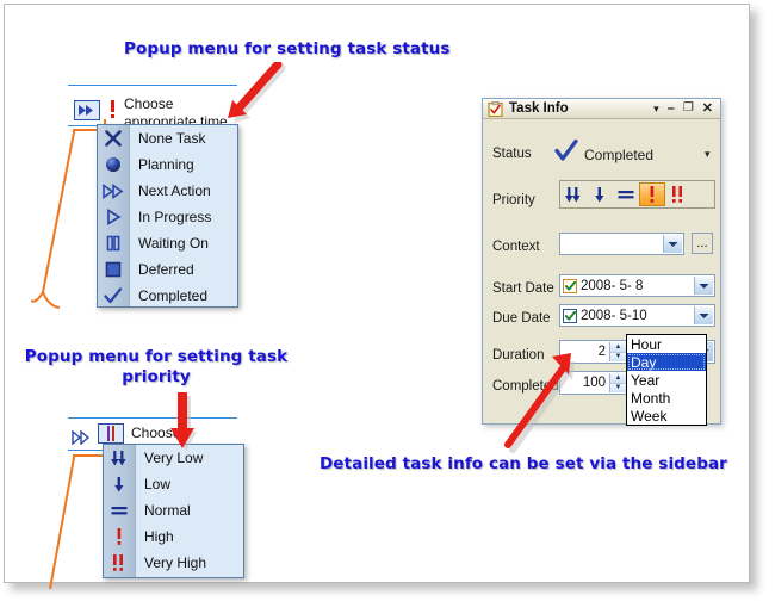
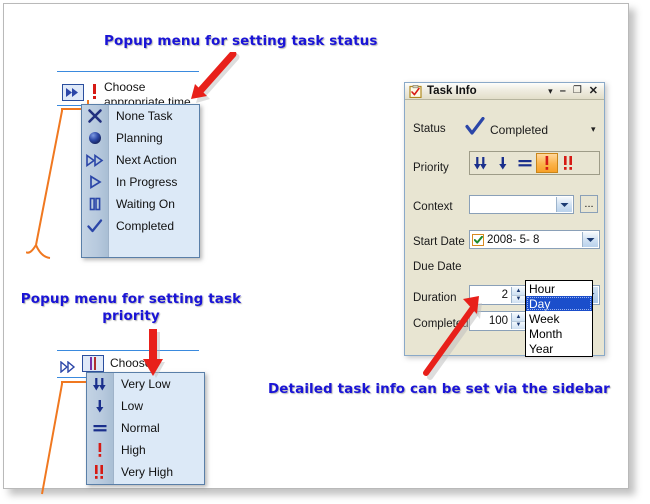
  Popup menu for setting task status
  Popup menu for setting task
  priority
  Detailed task info can be set via the sidebar
  Choose
  appropriate time
  None Task
  Planning
  Next Action
  In Progress
  Waiting On
- Deferred
  Completed
  Choos
  Very Low
  Low
  Normal
  High
  Very High
  Task Info
  ▾
  –
  ❐
  ✕
  Status
  Completed
  ▾
  Priority
  Context
  ...
  Start Date
  2008- 5- 8
  Due Date
- 2008- 5-10
  Duration
  2
  Completd
  100
  Hour
  Day
- Year
+ Week
  Month
- Week
+ Year
